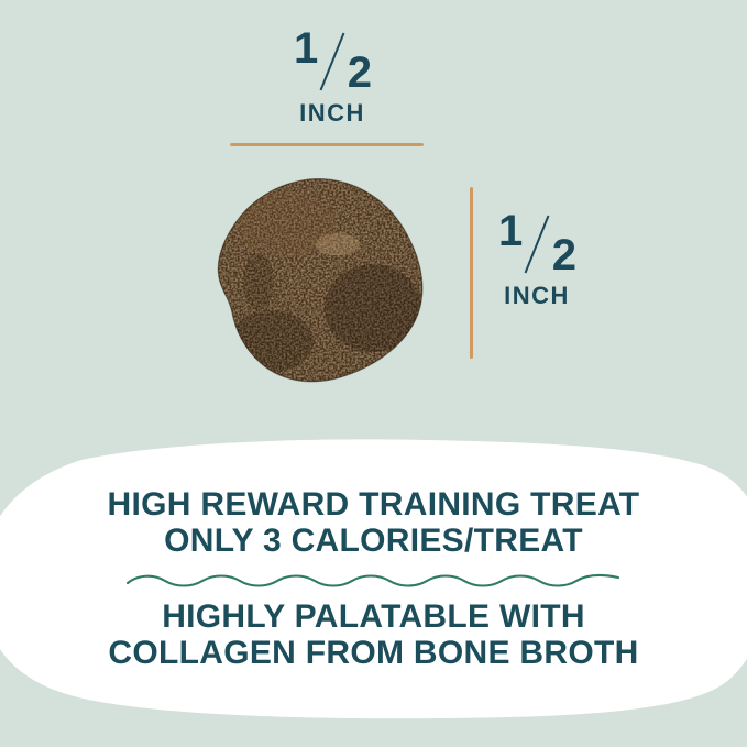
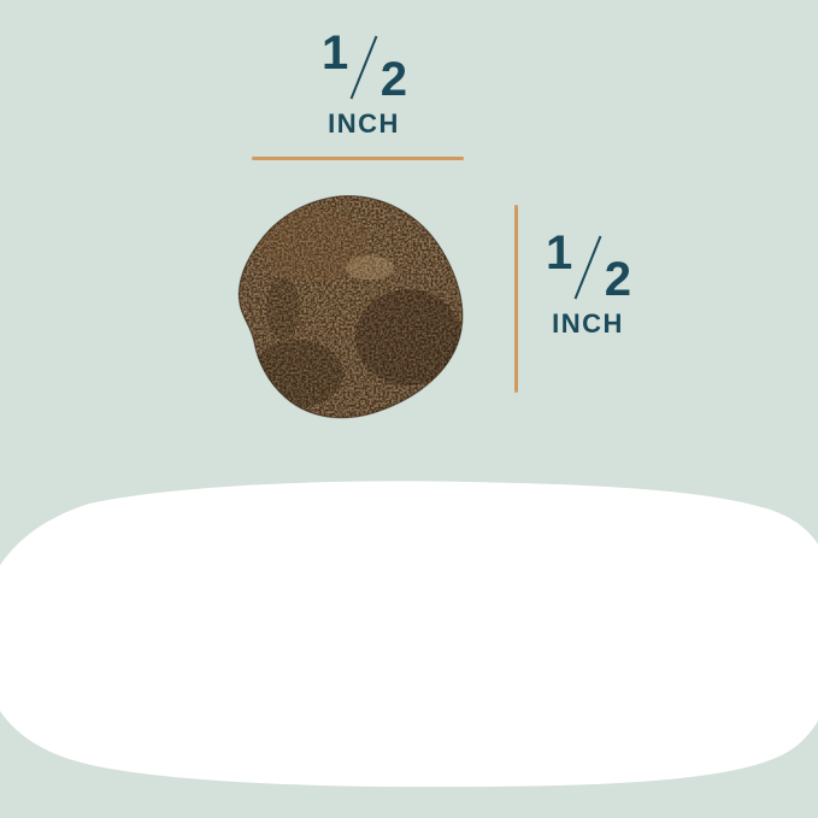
  1
  2
  INCH
  1
  2
  INCH
- HIGH REWARD TRAINING TREAT
- ONLY 3 CALORIES/TREAT
- HIGHLY PALATABLE WITH
- COLLAGEN FROM BONE BROTH
